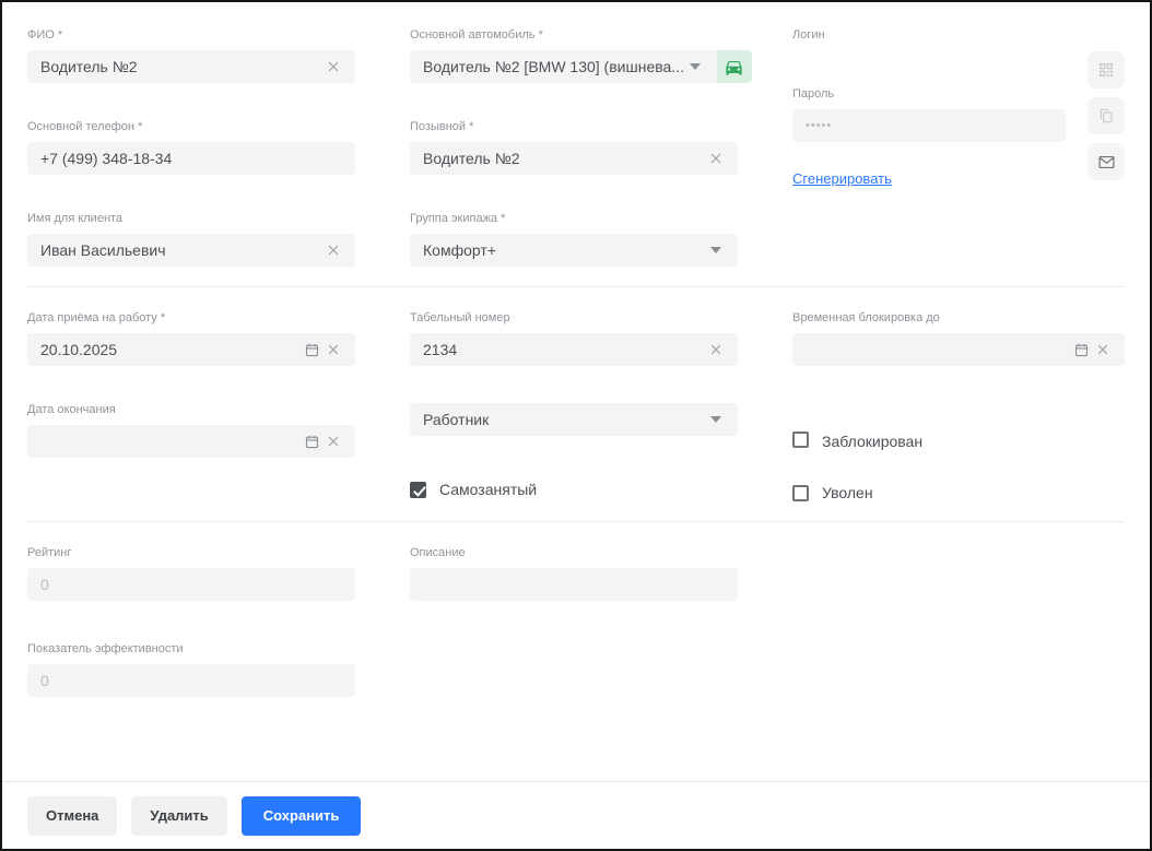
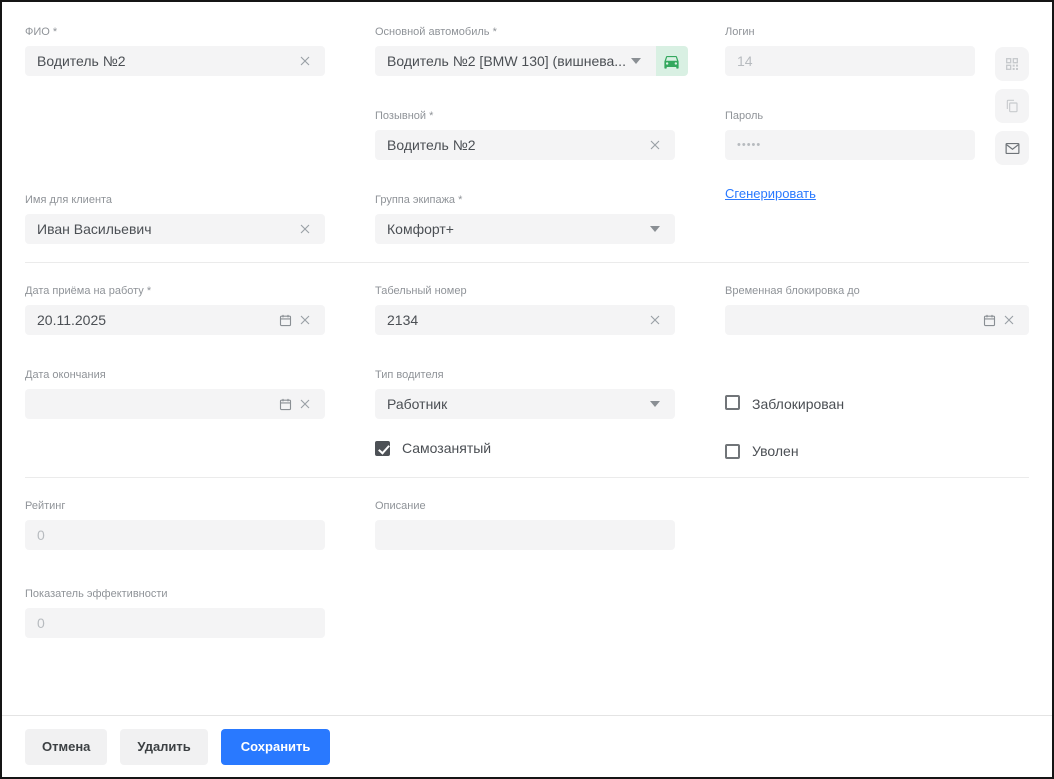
  ФИО *
  Водитель №2
  Основной автомобиль *
  Водитель №2 [BMW 130] (вишнева...
  Логин
+ 14
  Пароль
  •••••
  Сгенерировать
- Основной телефон *
- +7 (499) 348-18-34
  Позывной *
  Водитель №2
  Имя для клиента
  Иван Васильевич
  Группа экипажа *
  Комфорт+
  Дата приёма на работу *
- 20.10.2025
+ 20.11.2025
  Табельный номер
  2134
  Временная блокировка до
  Дата окончания
+ Тип водителя
  Работник
  Заблокирован
  Самозанятый
  Уволен
  Рейтинг
  0
  Описание
  Показатель эффективности
  0
  Отмена
  Удалить
  Сохранить
